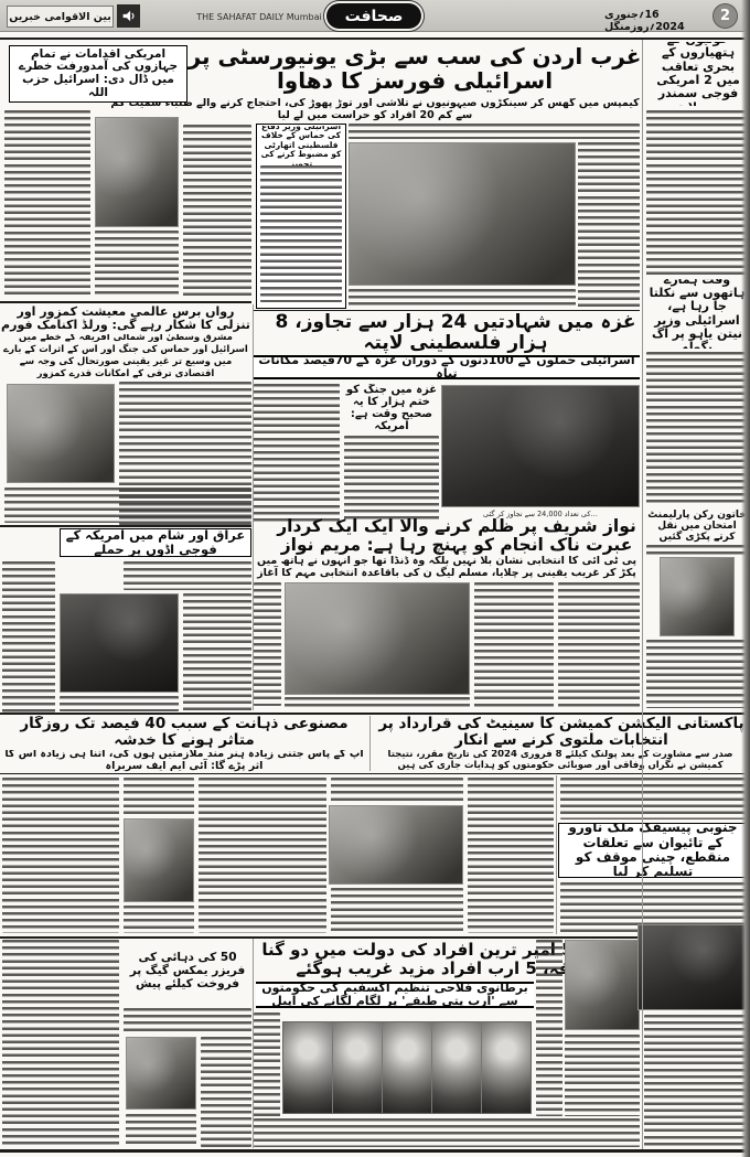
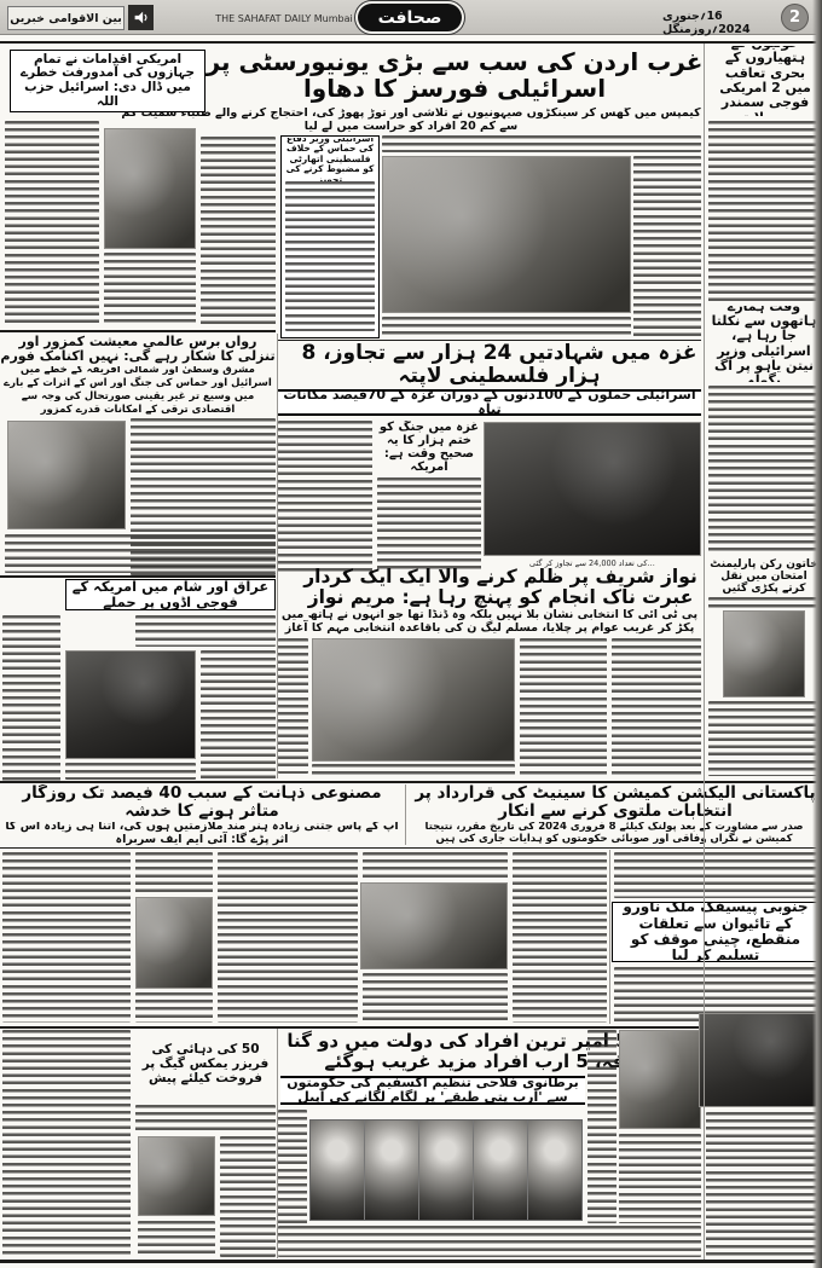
  2
  16؍جنوری 2024؍روزمنگل
  صحافت
  THE SAHAFAT DAILY Mumbai
  بین الاقوامی خبریں
  ہتھیاروں کے بحری تعاقب میں 2 امریکی فوجی سمندر
  وقت ہمارےاتھوں سے نکلتا جا رہا ہے، اسرائیلی وزیر نیتن یاہو پر آگ بگولہ
  اتون رکن پارلیمنٹ امتحان میں نقل کرتے پکڑی گئیں
  غرب اردن کی سب سے بڑی یونیورسٹی پر اسرائیلی فورسز کا دھاوا
  کیمپس میں گھس کر سینکڑوں صیہونیوں نے تلاشی اور توڑ پھوڑ کی، احتجاج کرنے والے طلباء سمیت کم سے کم 20 افراد کو حراست میں لے لیا
  امریکی اقدامات نے تمام جہازوں کی آمدورفت خطرے میں ڈال دی: اسرائیل حزب اللہ
  اسرائیلی وزیر دفاع کی حماس کے خلاف فلسطینی اتھارٹی کو مضبوط کرنے کی تجویز
  غزہ میں شہادتیں 24 ہزار سے تجاوز، 8 ہزار فلسطینی لاپتہ
  اسرائیلی حملوں کے 100دنوں کے دوران غزہ کے 70فیصد مکانات تباہ
  غزہ میں جنگ کو ختم ہزار کا یہ صحیح وقت ہے: امریکہ
  …کی تعداد 24,000 سے تجاوز کر گئی
- رواں برس عالمی معیشت کمزور اور تنزلی کا شکار رہے گی: ورلڈ اکنامک فورم
+ رواں برس عالمی معیشت کمزور اور تنزلی کا شکار رہے گی: نہیں اکنامک فورم
  مشرق وسطیٰ اور شمالی افریقہ کے خطے میں اسرائیل اور حماس کی جنگ اور اس کے اثرات کے بارے میں وسیع تر غیر یقینی صورتحال کی وجہ سے اقتصادی ترقی کے امکانات قدرے کمزور
  عراق اور شام میں امریکہ کے فوجی اڈوں پر حملے
  نواز شریف پر ظلم کرنے والا ایک ایک کردار عبرت ناک انجام کو پہنچ رہا ہے: مریم نواز
- پی ٹی آئی کا انتخابی نشان بلا نہیں بلکہ وہ ڈنڈا تھا جو انہوں نے ہاتھ میں پکڑ کر غریب یقینی پر چلایا، مسلم لیگ ن کی باقاعدہ انتخابی مہم کا آغاز
+ پی ٹی آئی کا انتخابی نشان بلا نہیں بلکہ وہ ڈنڈا تھا جو انہوں نے ہاتھ میں پکڑ کر غریب عوام پر چلایا، مسلم لیگ ن کی باقاعدہ انتخابی مہم کا آغاز
  اکستانی الیکشن کمیشن کا سینیٹ کی قرارداد پر انتخابات ملتوی کرنے سے انکار
  صدر سے مشاورت کے بعد پولنگ کیلئے 8 فروری 2024 کی تاریخ مقرر، نتیجتاً کمیشن نے نگراںفاقی اور صوبائی حکومتوں کو ہدایات جاری کی ہیں
  مصنوعی ذہانت کے سبب 40 فیصد تک روزگار متاثر ہونے کا خدشہ
  آپ کے پاس جتنی زیادہ ہنر مند ملازمتیں ہوں گی، اتنا ہی زیادہ اس کا اثر پڑے گا: آئی ایم ایف سربراہ
  جنوبی پیسیفک ملک ناورو کے تائیوان سے تعلقات منقطع، چینی موقف کو تسلیم کر لیا
  امیر ترین افراد کی دولت میں دو گناہ، 5 ارب افراد مزید غریب ہوگئے
  برطانوی فلاحی تنظیم آکسفیم کی حکومتوں سے 'ارب پتی طبقے' پر لگام لگانے کی اپیل
  50 کی دہائی کی فریزر یمکس گیگ پر فروخت کیلئے پیش
